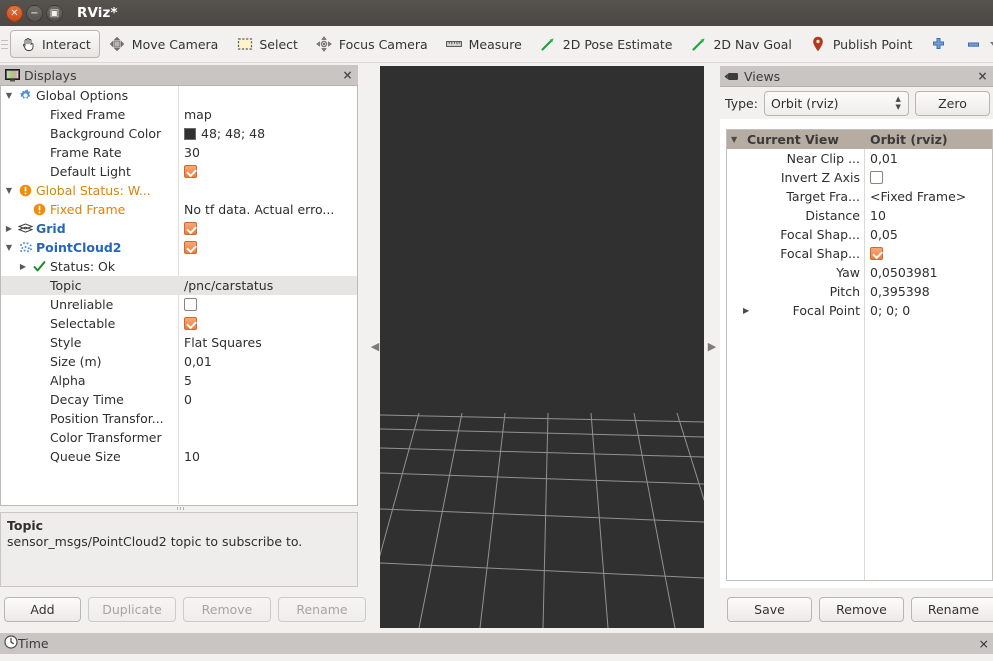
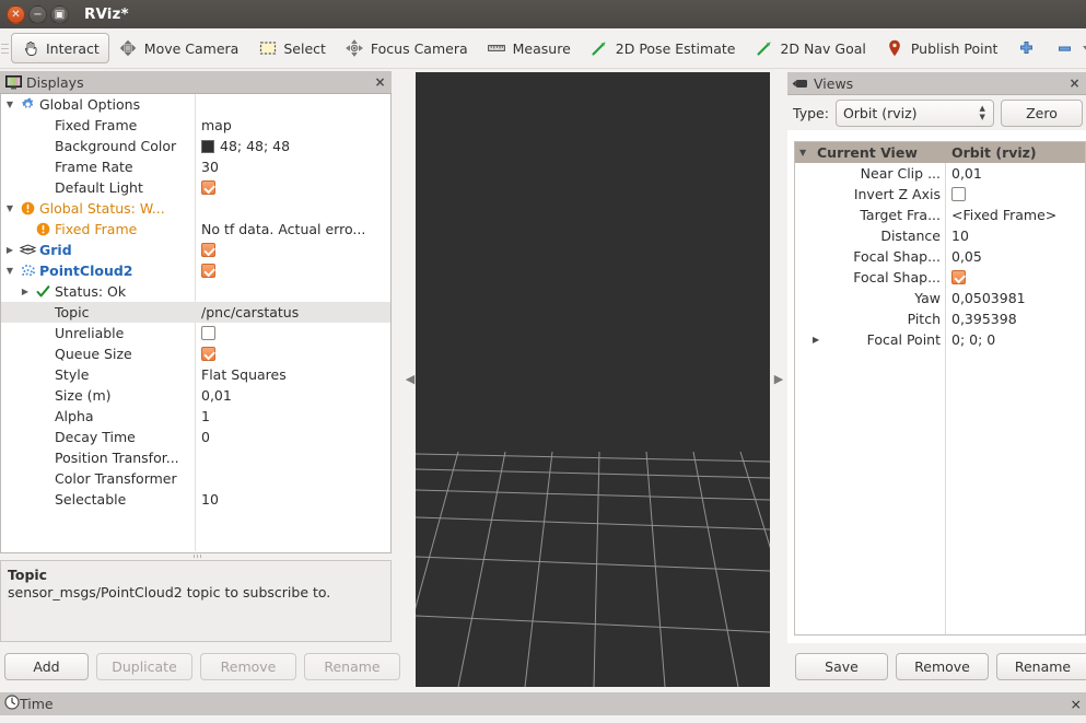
  ✕
  −
  ▣
  RViz*
  Interact
  Move Camera
  Select
  Focus Camera
  Measure
  2D Pose Estimate
  2D Nav Goal
  Publish Point
  Displays
  ×
  ▼
  Global Options
  Fixed Frame
  map
  Background Color
  48; 48; 48
  Frame Rate
  30
  Default Light
  ▼
  Global Status: W...
  Fixed Frame
  No tf data. Actual erro...
  ▶
  Grid
  ▼
  PointCloud2
  ▶
  Status: Ok
  Topic
  /pnc/carstatus
  Unreliable
- Selectable
+ Queue Size
  Style
  Flat Squares
  Size (m)
  0,01
  Alpha
- 5
+ 1
  Decay Time
  0
  Position Transfor...
  Color Transformer
- Queue Size
+ Selectable
  10
  Topic
  sensor_msgs/PointCloud2 topic to subscribe to.
  Add
  Duplicate
  Remove
  Rename
  ◀
  ▶
  Views
  ×
  Type:
  Orbit (rviz)
  ▲
  ▼
  Zero
  ▼
  Current View
  Orbit (rviz)
  Near Clip ...
  0,01
  Invert Z Axis
  Target Fra...
  <Fixed Frame>
  Distance
  10
  Focal Shap...
  0,05
  Focal Shap...
  Yaw
  0,0503981
  Pitch
  0,395398
  ▶
  Focal Point
  0; 0; 0
  Save
  Remove
  Rename
  Time
  ×
